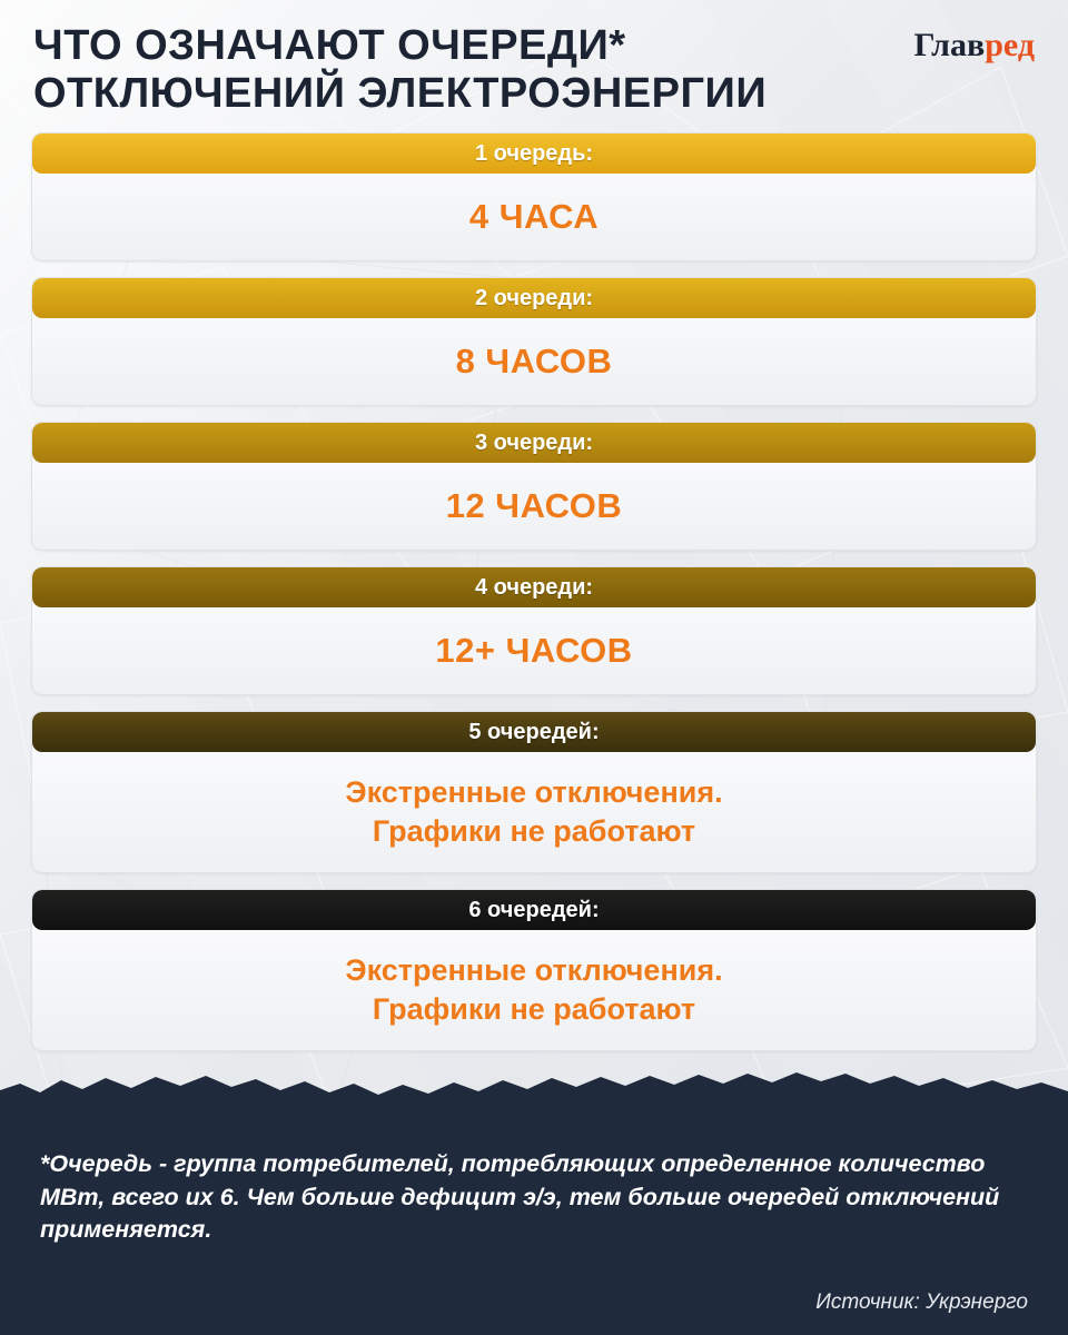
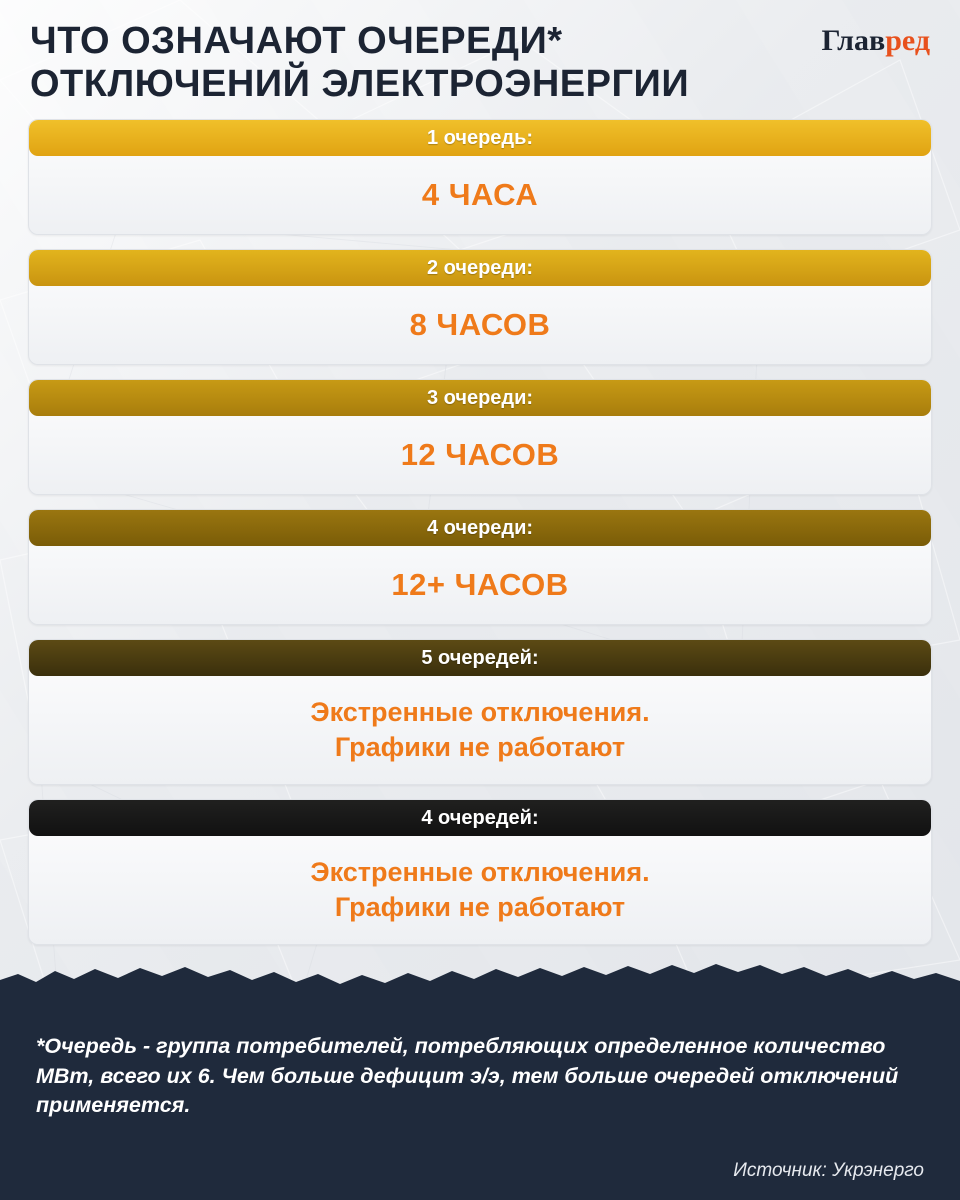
  ЧТО ОЗНАЧАЮТ ОЧЕРЕДИ* ОТКЛЮЧЕНИЙ ЭЛЕКТРОЭНЕРГИИ
  Главред
  1 очередь:
  4 ЧАСА
  2 очереди:
  8 ЧАСОВ
  3 очереди:
  12 ЧАСОВ
  4 очереди:
  12+ ЧАСОВ
  5 очередей:
  Экстренные отключения.
  Графики не работают
- 6 очередей:
+ 4 очередей:
  Экстренные отключения.
  Графики не работают
  *Очередь - группа потребителей, потребляющих определенное количество МВт, всего их 6. Чем больше дефицит э/э, тем больше очередей отключений применяется.
  Источник: Укрэнерго
